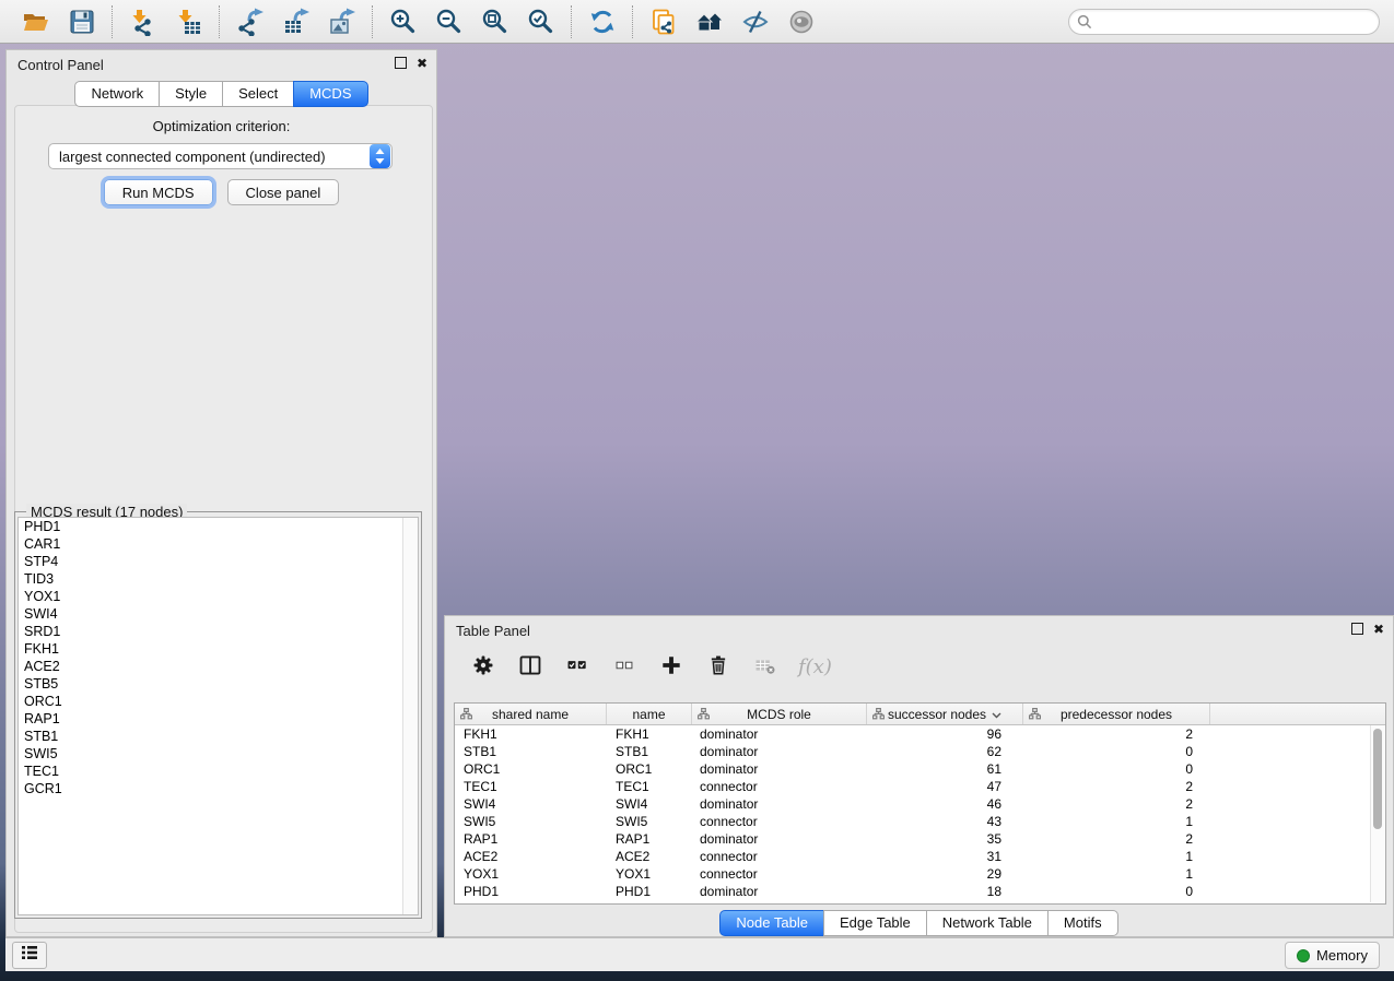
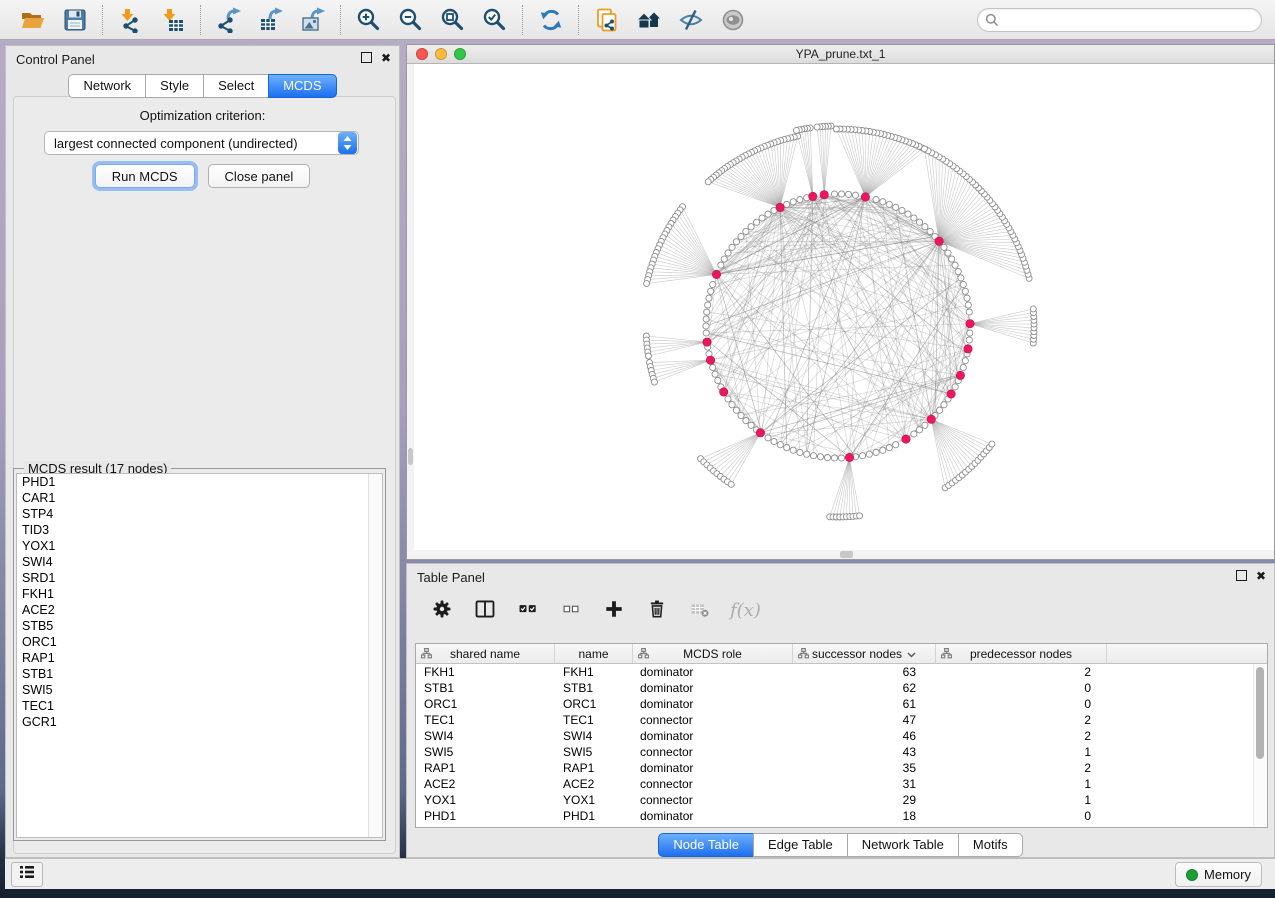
  Control Panel
  ✖
  Network
  Style
  Select
  MCDS
  Optimization criterion:
  largest connected component (undirected)
  Run MCDS
  Close panel
  MCDS result (17 nodes)
  PHD1
  CAR1
  STP4
  TID3
  YOX1
  SWI4
  SRD1
  FKH1
  ACE2
  STB5
  ORC1
  RAP1
  STB1
  SWI5
  TEC1
  GCR1
+ YPA_prune.txt_1
  Table Panel
  ✖
  f(x)
  shared name
  name
  MCDS role
  successor nodes
  predecessor nodes
  FKH1
  FKH1
  dominator
- 96
+ 63
  2
  STB1
  STB1
  dominator
  62
  0
  ORC1
  ORC1
  dominator
  61
  0
  TEC1
  TEC1
  connector
  47
  2
  SWI4
  SWI4
  dominator
  46
  2
  SWI5
  SWI5
  connector
  43
  1
  RAP1
  RAP1
  dominator
  35
  2
  ACE2
  ACE2
  connector
  31
  1
  YOX1
  YOX1
  connector
  29
  1
  PHD1
  PHD1
  dominator
  18
  0
  Node Table
  Edge Table
  Network Table
  Motifs
  Memory
